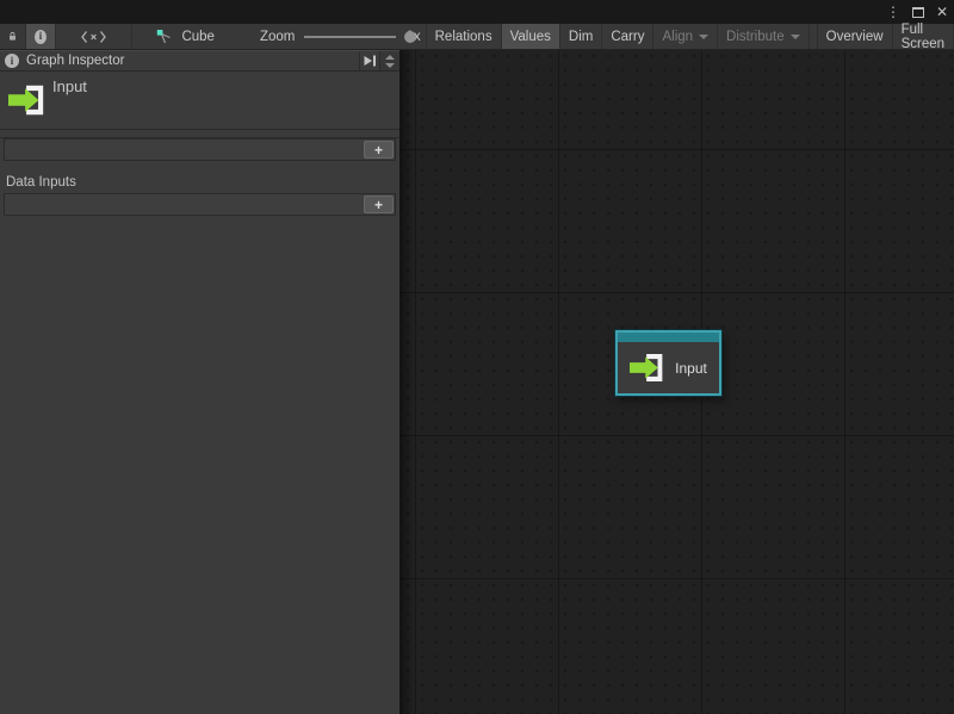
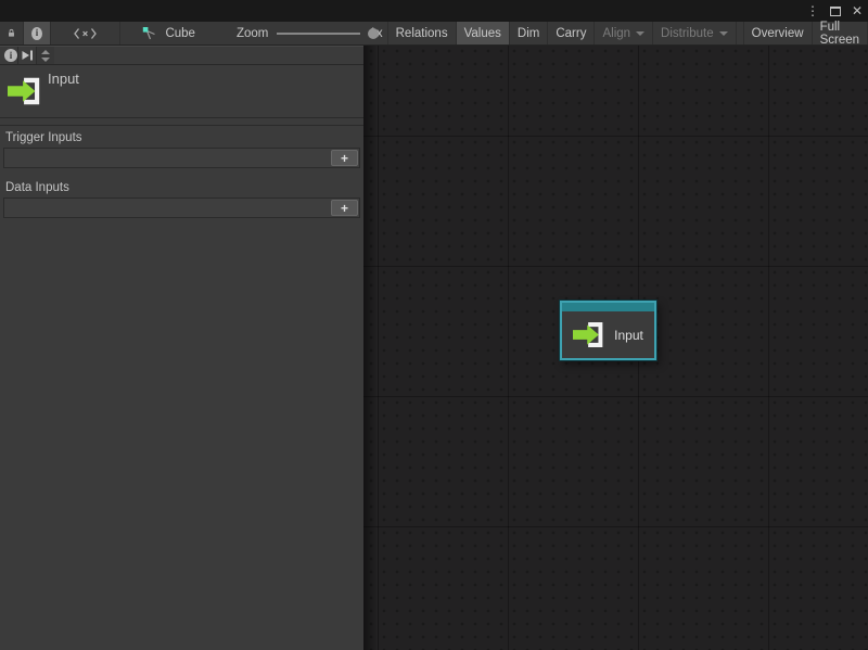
  ⋮
  ✕
  i
  Cube
  Zoom
  Relations
  Values
  Dim
  Carry
  Align
  Distribute
  Overview
  Full Screen
  i
- Graph Inspector
  Input
+ Trigger Inputs
  +
  Data Inputs
  +
  Input
